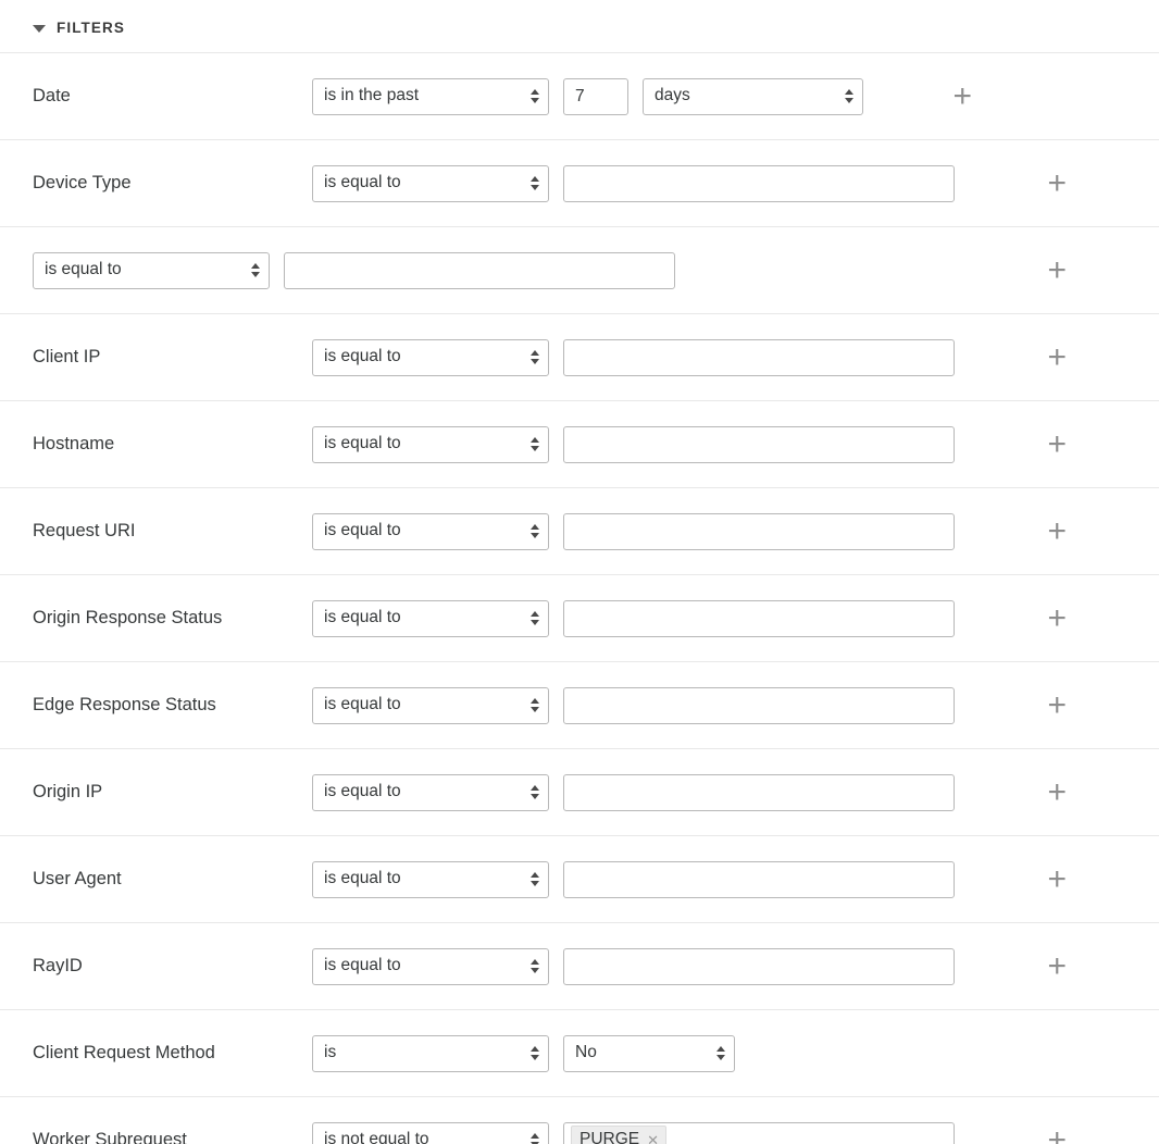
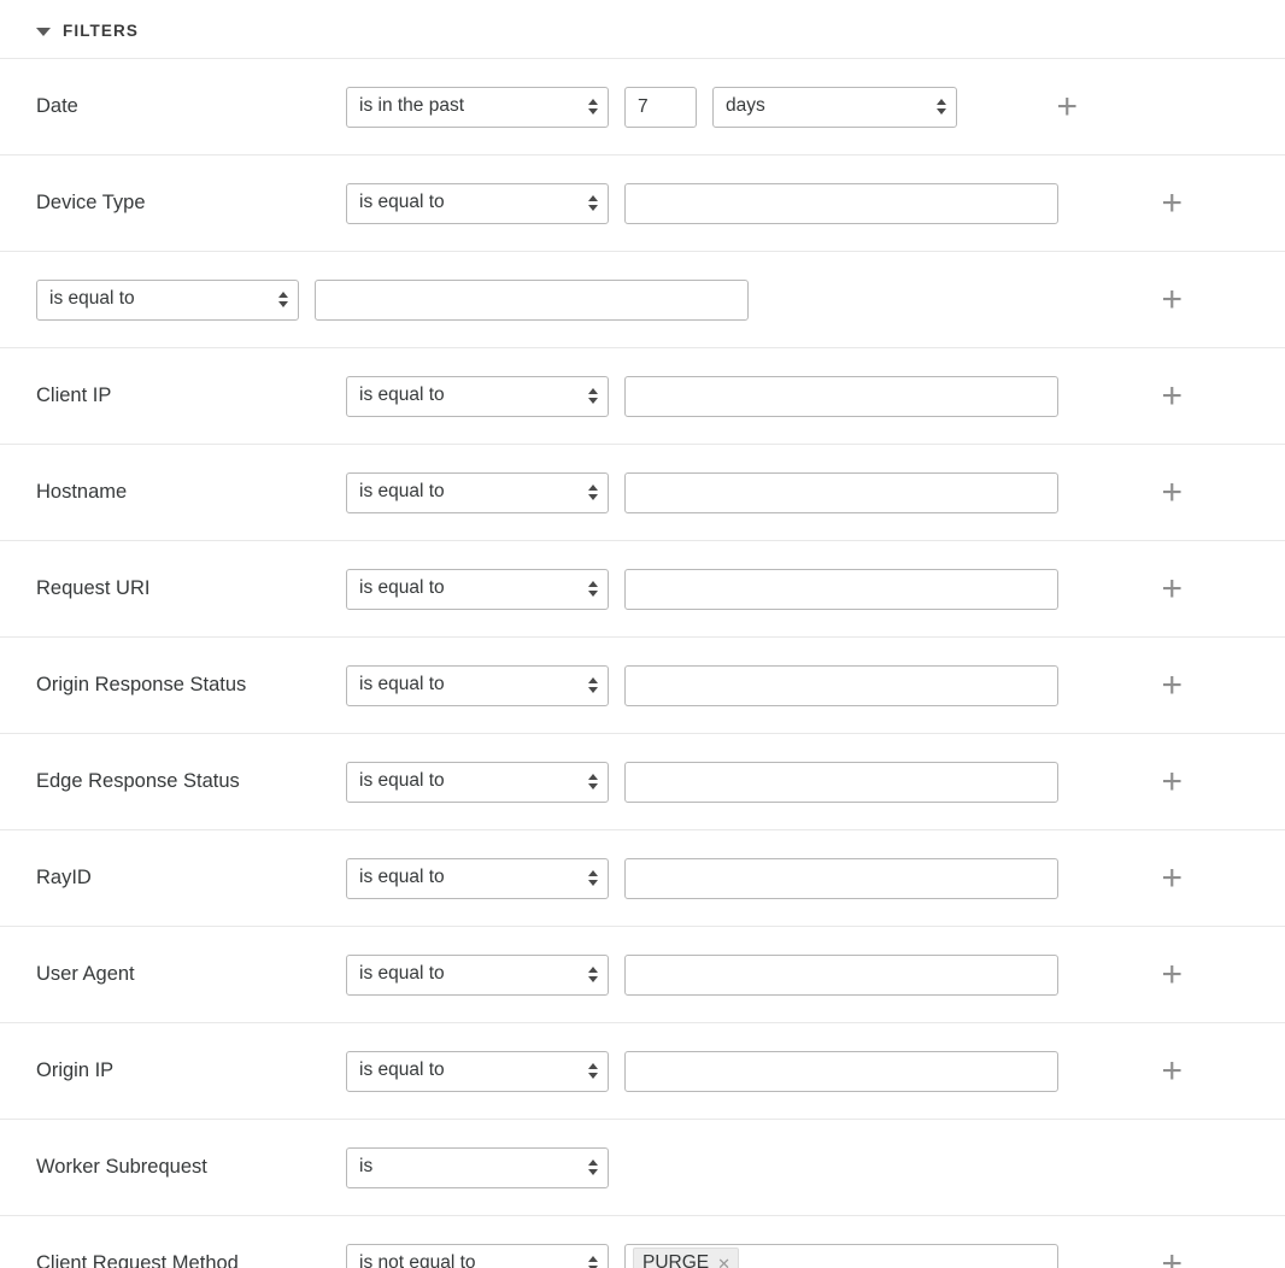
  FILTERS
  Date
  is in the past
  7
  days
  +
  Device Type
  is equal to
  +
  is equal to
  +
  Client IP
  is equal to
  +
  Hostname
  is equal to
  +
  Request URI
  is equal to
  +
  Origin Response Status
  is equal to
  +
  Edge Response Status
  is equal to
  +
- Origin IP
+ RayID
  is equal to
  +
  User Agent
  is equal to
  +
- RayID
+ Origin IP
  is equal to
  +
- Client Request Method
+ Worker Subrequest
  is
- No
- Worker Subrequest
+ Client Request Method
  is not equal to
  PURGE
  ✕
  +
